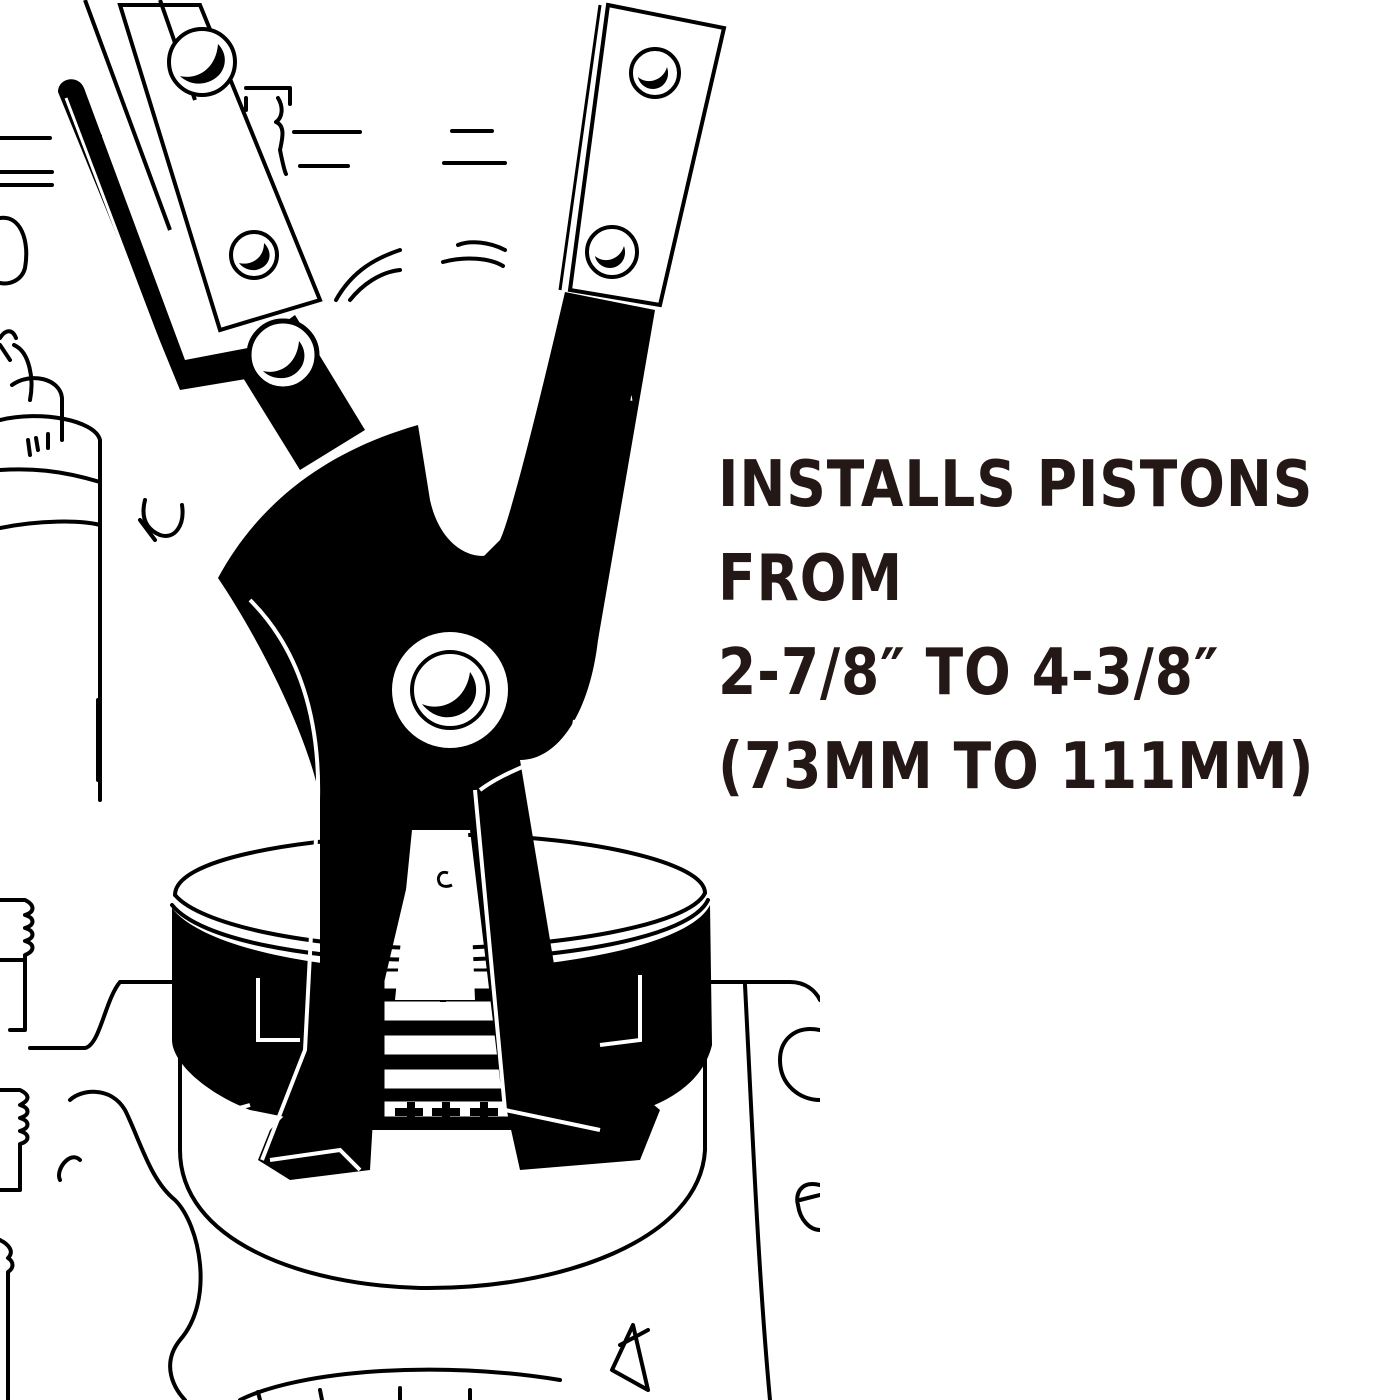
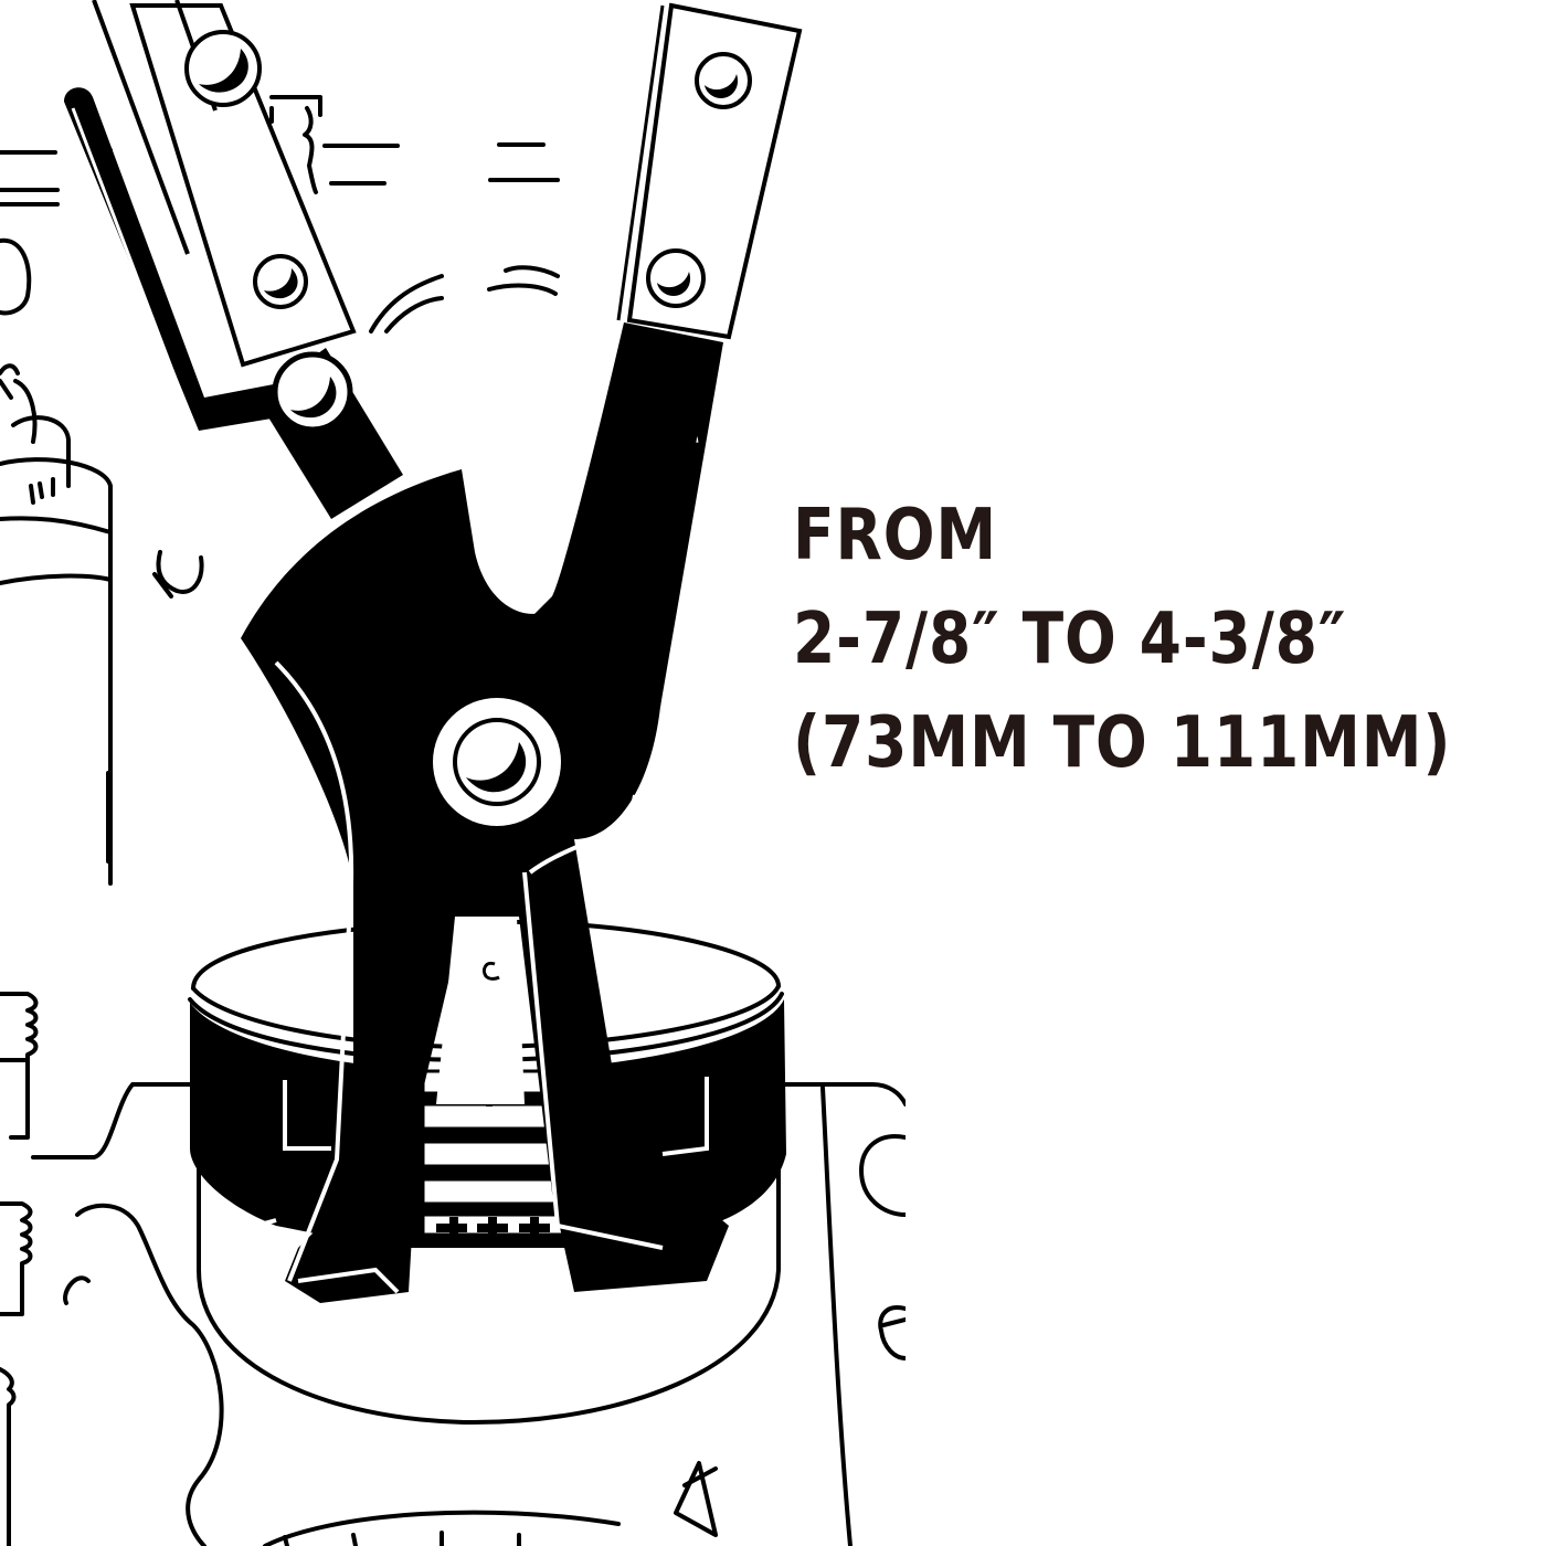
- INSTALLS PISTONS
  FROM
  2-7/8″ TO 4-3/8″
  (73MM TO 111MM)
